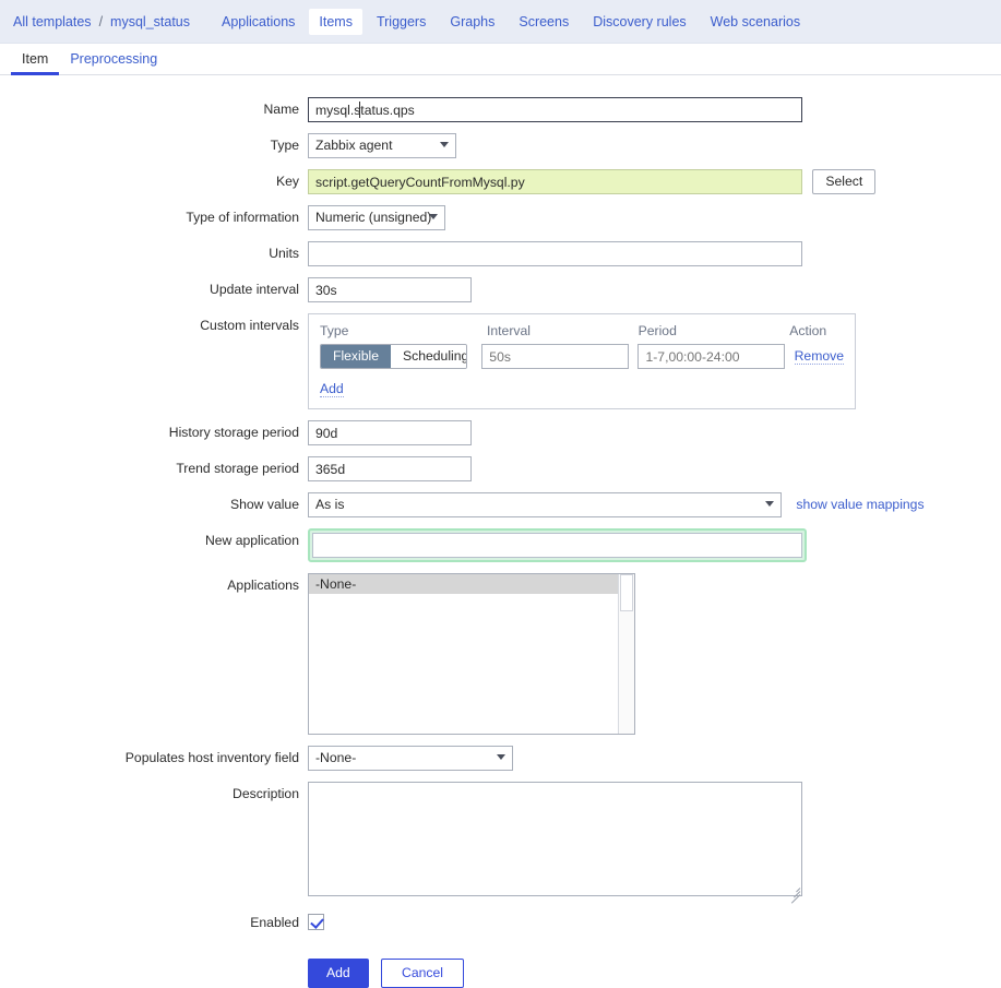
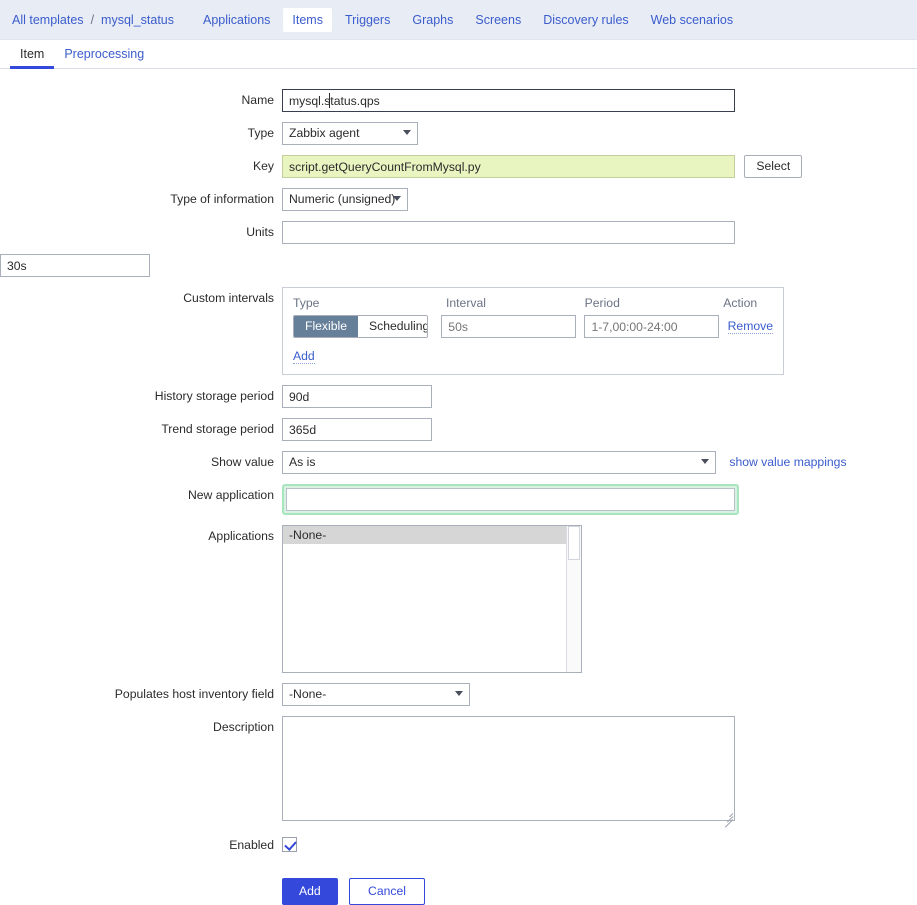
  All templates
  /
  mysql_status
  Applications
  Items
  Triggers
  Graphs
  Screens
  Discovery rules
  Web scenarios
  Item
  Preprocessing
  Name
  mysql.status.qps
  Type
  Zabbix agent
  Key
  script.getQueryCountFromMysql.py Select
  Type of information
  Numeric (unsigned)
  Units
- Update interval
  30s
  Custom intervals
  Type
  Interval
  Period
  Action
  Flexible
  Scheduling
  50s
  1-7,00:00-24:00
  Remove
  Add
  History storage period
  90d
  Trend storage period
  365d
  Show value
  As is
  show value mappings
  New application
  Applications
  -None-
  Populates host inventory field
  -None-
  Description
  Enabled
  Add Cancel
